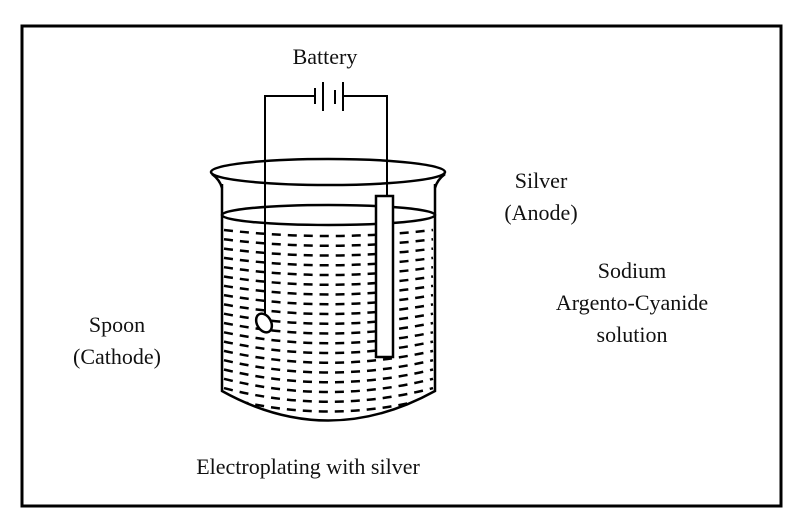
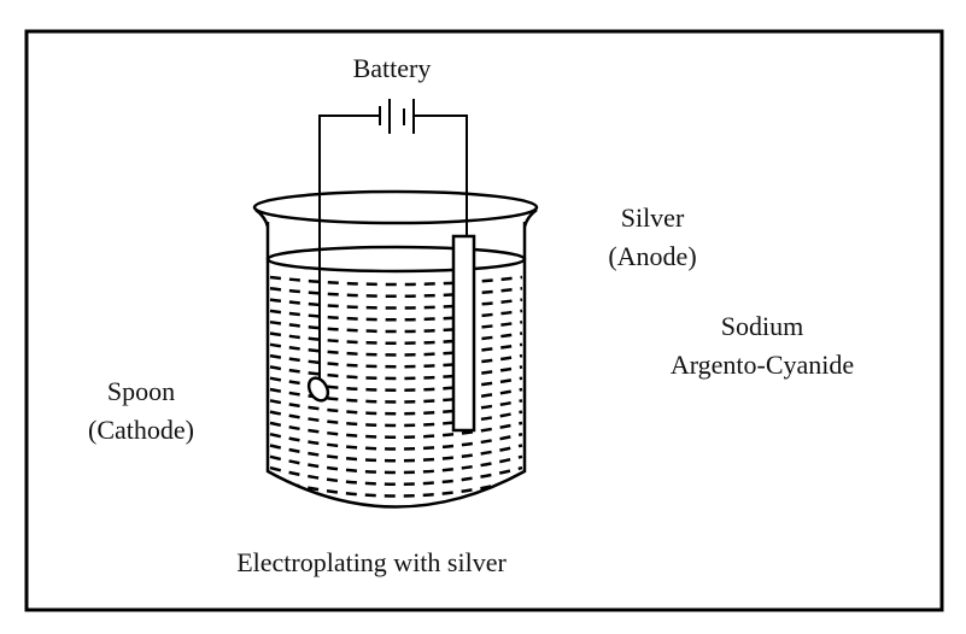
  Battery
  Silver
  (Anode)
  Sodium
  Argento-Cyanide
- solution
  Spoon
  (Cathode)
  Electroplating with silver
